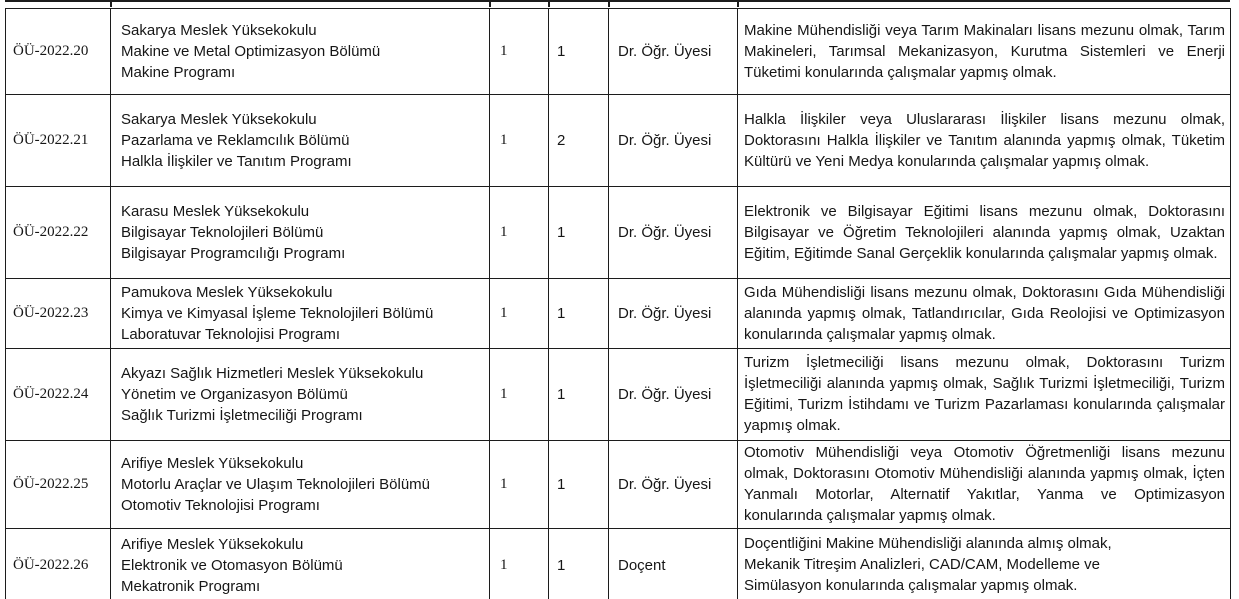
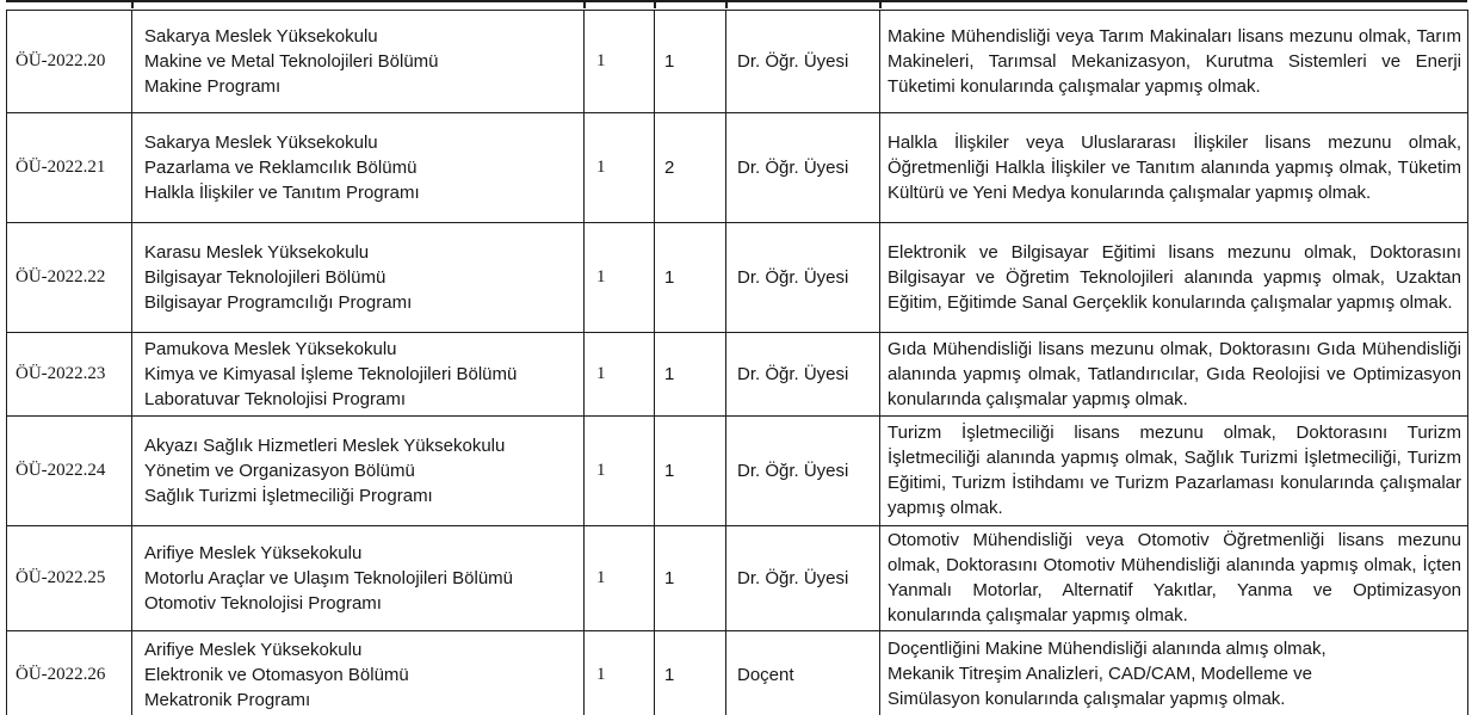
- ÖÜ-2022.20	Sakarya Meslek YüksekokuluMakine ve Metal Optimizasyon BölümüMakine Programı	1	1	Dr. Öğr. Üyesi	Makine Mühendisliği veya Tarım Makinaları lisans mezunu olmak, Tarım Makineleri, Tarımsal Mekanizasyon, Kurutma Sistemleri ve Enerji Tüketimi konularında çalışmalar yapmış olmak.
+ ÖÜ-2022.20	Sakarya Meslek YüksekokuluMakine ve Metal Teknolojileri BölümüMakine Programı	1	1	Dr. Öğr. Üyesi	Makine Mühendisliği veya Tarım Makinaları lisans mezunu olmak, Tarım Makineleri, Tarımsal Mekanizasyon, Kurutma Sistemleri ve Enerji Tüketimi konularında çalışmalar yapmış olmak.
- ÖÜ-2022.21	Sakarya Meslek YüksekokuluPazarlama ve Reklamcılık BölümüHalkla İlişkiler ve Tanıtım Programı	1	2	Dr. Öğr. Üyesi	Halkla İlişkiler veya Uluslararası İlişkiler lisans mezunu olmak, Doktorasını Halkla İlişkiler ve Tanıtım alanında yapmış olmak, Tüketim Kültürü ve Yeni Medya konularında çalışmalar yapmış olmak.
+ ÖÜ-2022.21	Sakarya Meslek YüksekokuluPazarlama ve Reklamcılık BölümüHalkla İlişkiler ve Tanıtım Programı	1	2	Dr. Öğr. Üyesi	Halkla İlişkiler veya Uluslararası İlişkiler lisans mezunu olmak, Öğretmenliği Halkla İlişkiler ve Tanıtım alanında yapmış olmak, Tüketim Kültürü ve Yeni Medya konularında çalışmalar yapmış olmak.
  ÖÜ-2022.22	Karasu Meslek YüksekokuluBilgisayar Teknolojileri BölümüBilgisayar Programcılığı Programı	1	1	Dr. Öğr. Üyesi	Elektronik ve Bilgisayar Eğitimi lisans mezunu olmak, Doktorasını Bilgisayar ve Öğretim Teknolojileri alanında yapmış olmak, Uzaktan Eğitim, Eğitimde Sanal Gerçeklik konularında çalışmalar yapmış olmak.
  ÖÜ-2022.23	Pamukova Meslek YüksekokuluKimya ve Kimyasal İşleme Teknolojileri BölümüLaboratuvar Teknolojisi Programı	1	1	Dr. Öğr. Üyesi	Gıda Mühendisliği lisans mezunu olmak, Doktorasını Gıda Mühendisliği alanında yapmış olmak, Tatlandırıcılar, Gıda Reolojisi ve Optimizasyon konularında çalışmalar yapmış olmak.
  ÖÜ-2022.24	Akyazı Sağlık Hizmetleri Meslek YüksekokuluYönetim ve Organizasyon BölümüSağlık Turizmi İşletmeciliği Programı	1	1	Dr. Öğr. Üyesi	Turizm İşletmeciliği lisans mezunu olmak, Doktorasını Turizm İşletmeciliği alanında yapmış olmak, Sağlık Turizmi İşletmeciliği, Turizm Eğitimi, Turizm İstihdamı ve Turizm Pazarlaması konularında çalışmalar yapmış olmak.
  ÖÜ-2022.25	Arifiye Meslek YüksekokuluMotorlu Araçlar ve Ulaşım Teknolojileri BölümüOtomotiv Teknolojisi Programı	1	1	Dr. Öğr. Üyesi	Otomotiv Mühendisliği veya Otomotiv Öğretmenliği lisans mezunu olmak, Doktorasını Otomotiv Mühendisliği alanında yapmış olmak, İçten Yanmalı Motorlar, Alternatif Yakıtlar, Yanma ve Optimizasyon konularında çalışmalar yapmış olmak.
  ÖÜ-2022.26	Arifiye Meslek YüksekokuluElektronik ve Otomasyon BölümüMekatronik Programı	1	1	Doçent	Doçentliğini Makine Mühendisliği alanında almış olmak, Mekanik Titreşim Analizleri, CAD/CAM, Modelleme ve Simülasyon konularında çalışmalar yapmış olmak.
